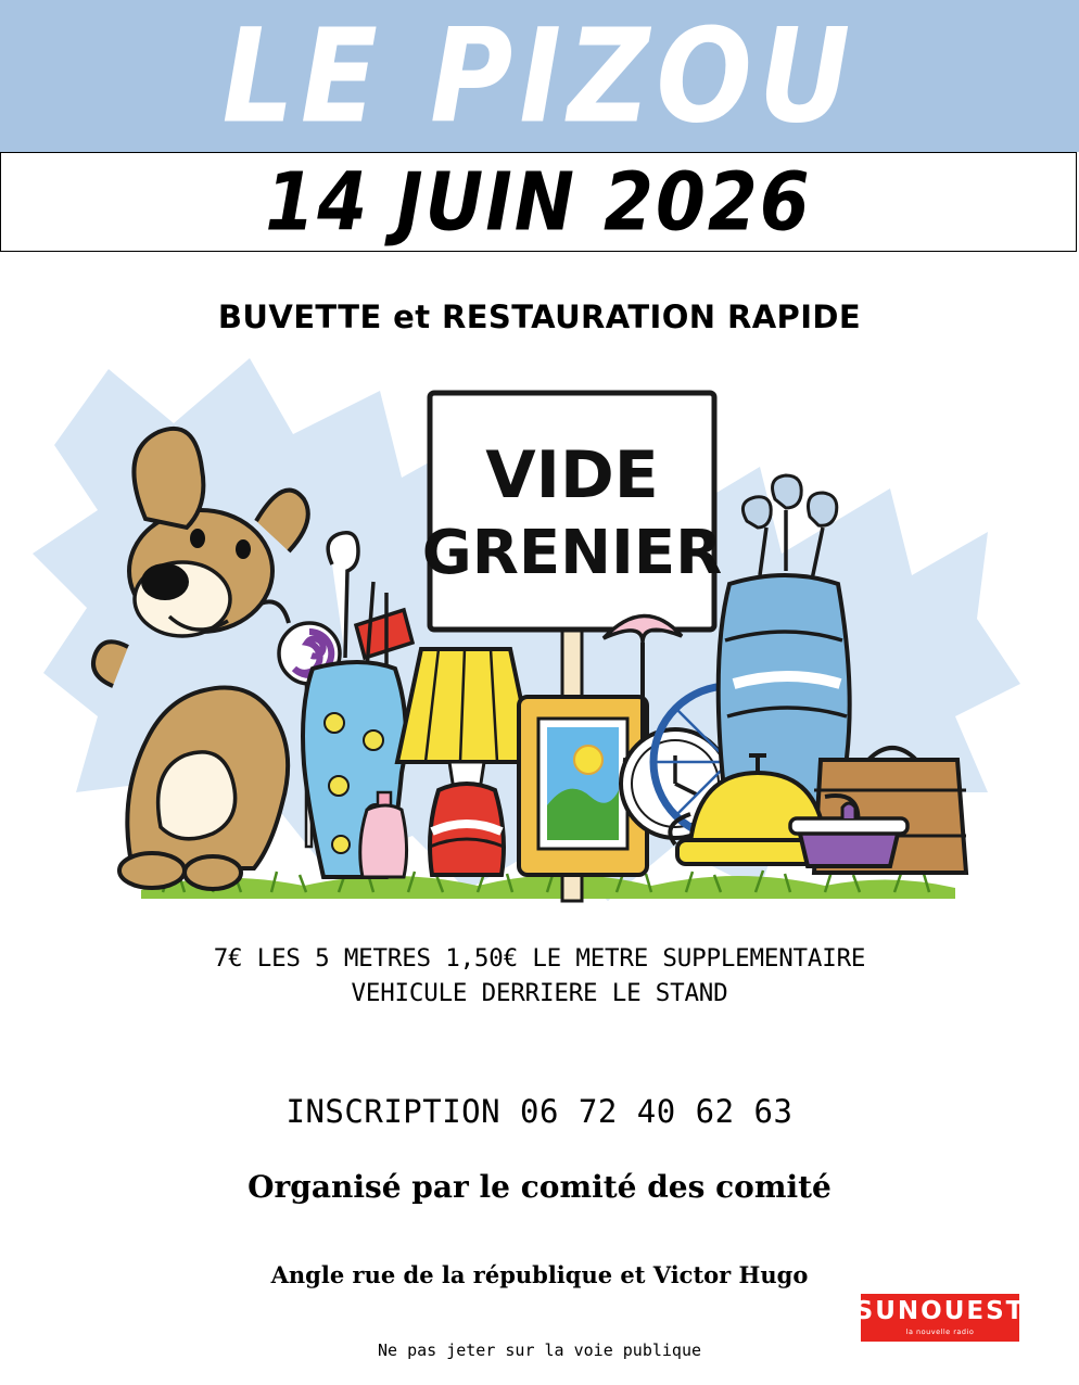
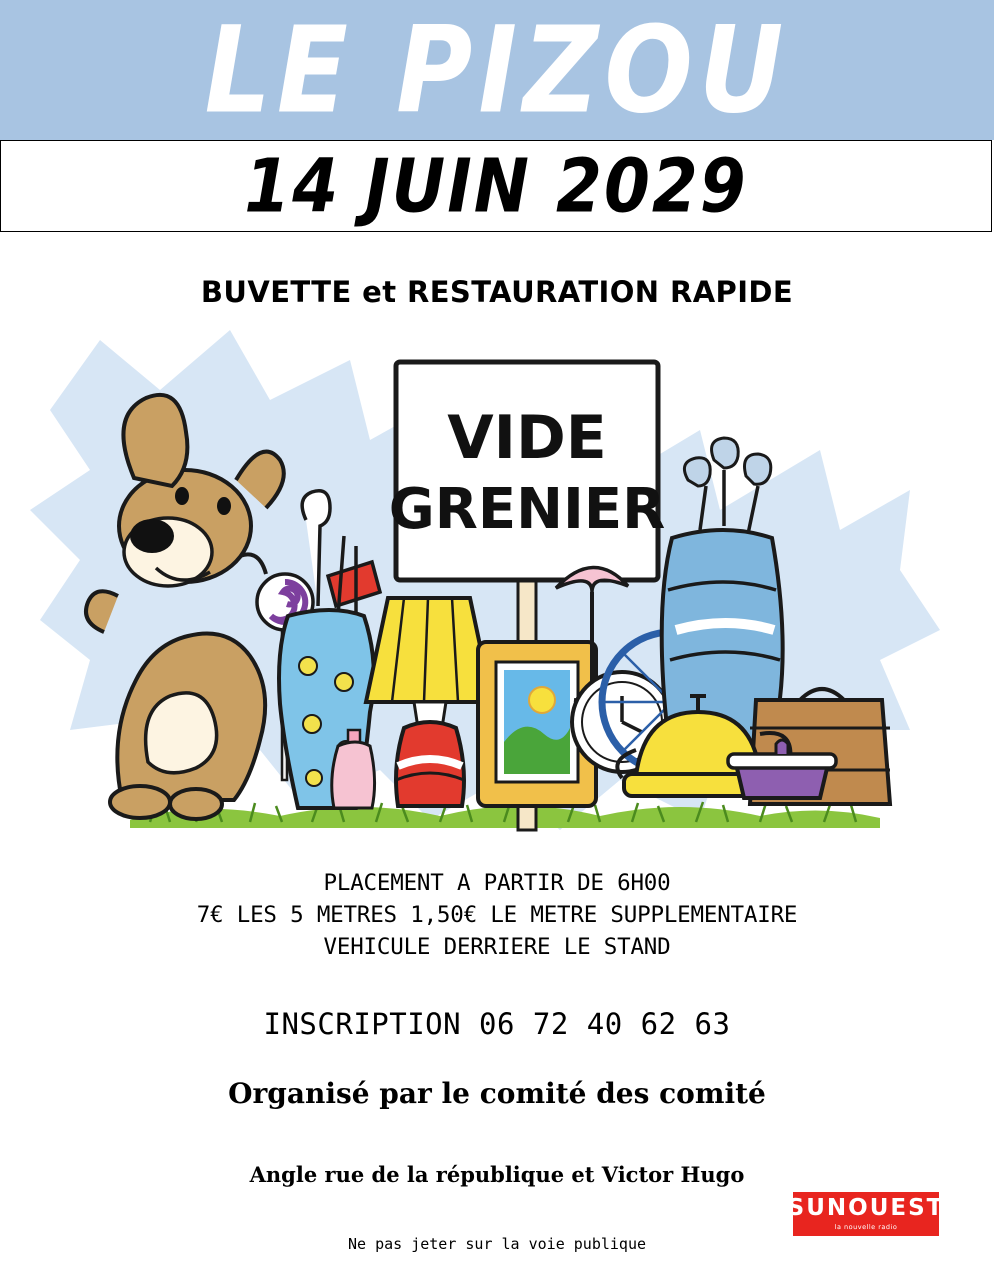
  LE PIZOU
- 14 JUIN 2026
+ 14 JUIN 2029
  BUVETTE et RESTAURATION RAPIDE
  VIDE
  GRENIER
+ PLACEMENT A PARTIR DE 6H00
  7€ LES 5 METRES 1,50€ LE METRE SUPPLEMENTAIRE
  VEHICULE DERRIERE LE STAND
  INSCRIPTION 06 72 40 62 63
  Organisé par le comité des comité
  Angle rue de la république et Victor Hugo
  SUNOUEST
  la nouvelle radio
  Ne pas jeter sur la voie publique
